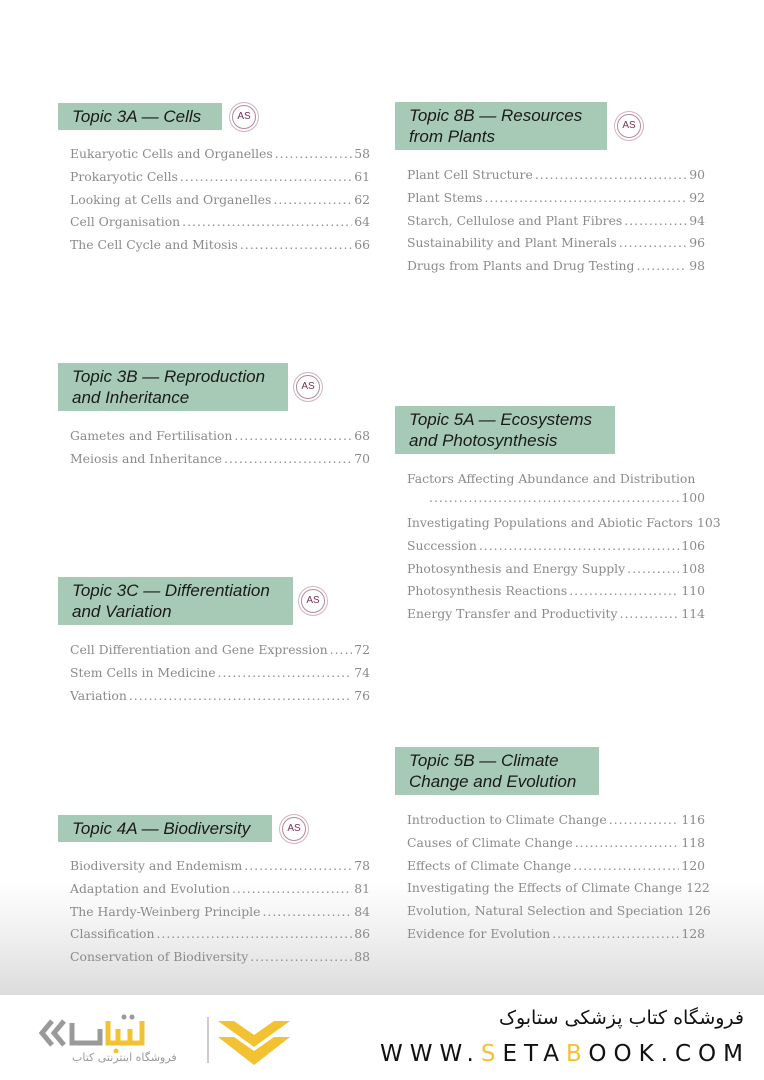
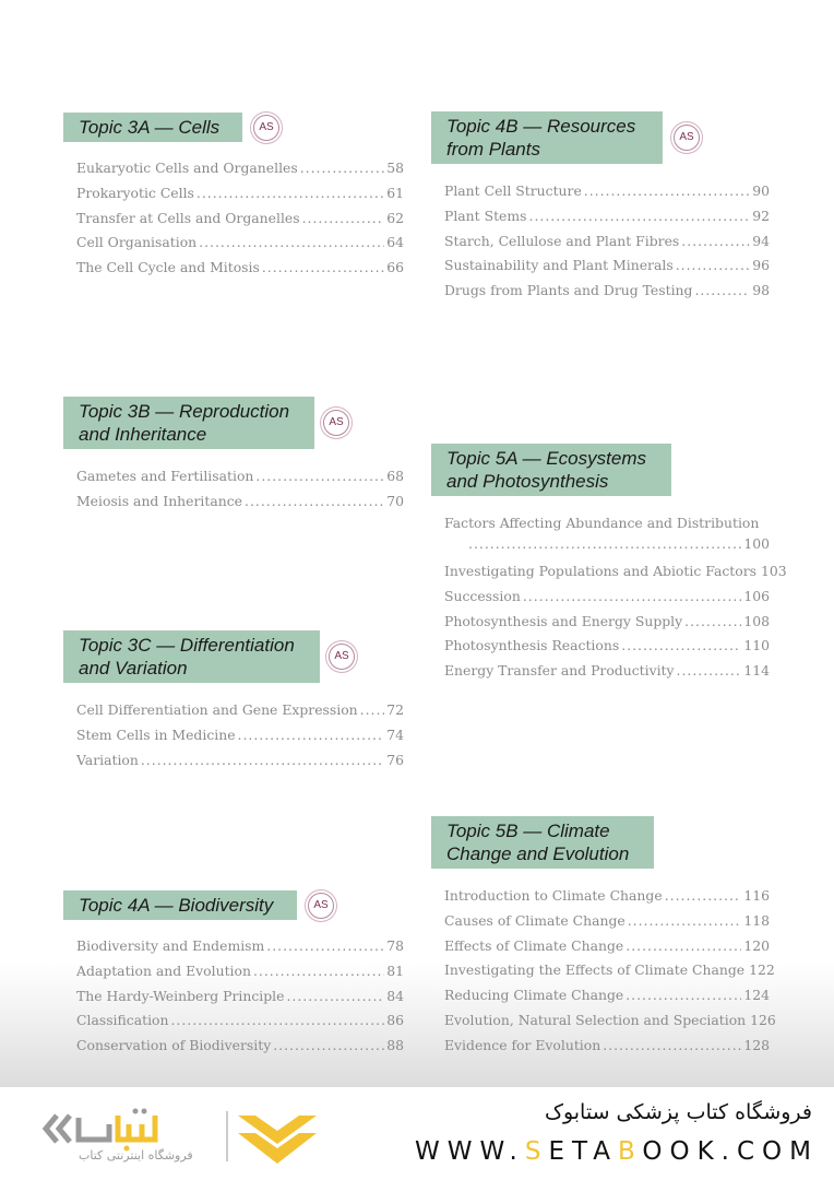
  Topic 3A — Cells
  AS
  Eukaryotic Cells and Organelles
  58
  Prokaryotic Cells
  61
- Looking at Cells and Organelles
+ Transfer at Cells and Organelles
  62
  Cell Organisation
  64
  The Cell Cycle and Mitosis
  66
  Topic 3B — Reproduction
  and Inheritance
  AS
  Gametes and Fertilisation
  68
  Meiosis and Inheritance
  70
  Topic 3C — Differentiation
  and Variation
  AS
  Cell Differentiation and Gene Expression
  72
  Stem Cells in Medicine
  74
  Variation
  76
  Topic 4A — Biodiversity
  AS
  Biodiversity and Endemism
  78
  Adaptation and Evolution
  81
  The Hardy-Weinberg Principle
  84
  Classification
  86
  Conservation of Biodiversity
  88
- Topic 8B — Resources
+ Topic 4B — Resources
  from Plants
  AS
  Plant Cell Structure
  90
  Plant Stems
  92
  Starch, Cellulose and Plant Fibres
  94
  Sustainability and Plant Minerals
  96
  Drugs from Plants and Drug Testing
  98
  Topic 5A — Ecosystems
  and Photosynthesis
  Factors Affecting Abundance and Distribution
  100
  Investigating Populations and Abiotic Factors
  103
  Succession
  106
  Photosynthesis and Energy Supply
  108
  Photosynthesis Reactions
  110
  Energy Transfer and Productivity
  114
  Topic 5B — Climate
  Change and Evolution
  Introduction to Climate Change
  116
  Causes of Climate Change
  118
  Effects of Climate Change
  120
  Investigating the Effects of Climate Change
  122
+ Reducing Climate Change
+ 124
  Evolution, Natural Selection and Speciation
  126
  Evidence for Evolution
  128
  فروشگاه اینترنتی کتاب
  فروشگاه کتاب پزشکی ستابوک
  WWW.SETABOOK.COM
